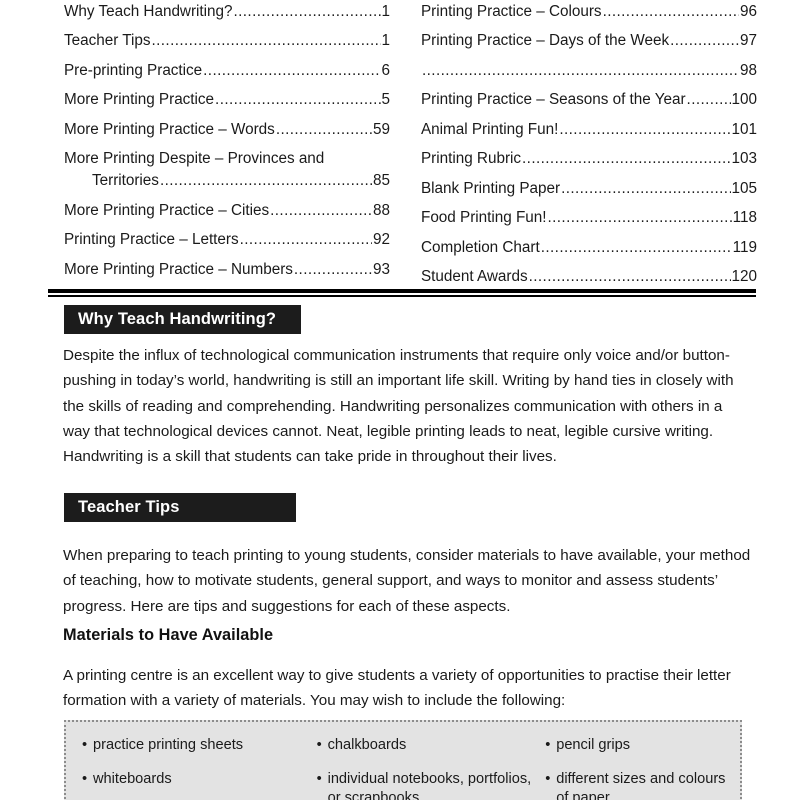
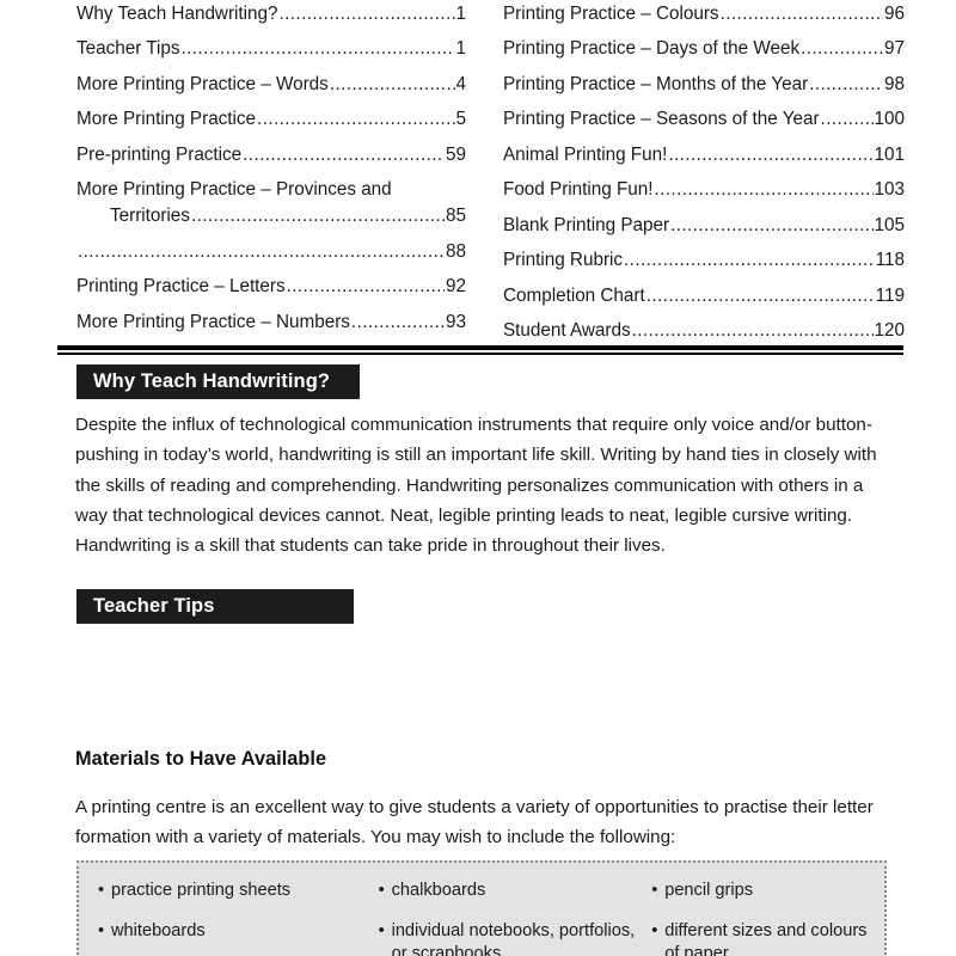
  Why Teach Handwriting?
  1
  Teacher Tips
  1
- Pre-printing Practice
+ More Printing Practice – Words
- 6
+ 4
  More Printing Practice
  5
- More Printing Practice – Words
+ Pre-printing Practice
  59
- More Printing Despite – Provinces and
+ More Printing Practice – Provinces and
  Territories
  85
- More Printing Practice – Cities
  88
  Printing Practice – Letters
  92
  More Printing Practice – Numbers
  93
  Printing Practice – Colours
  96
  Printing Practice – Days of the Week
  97
+ Printing Practice – Months of the Year
  98
  Printing Practice – Seasons of the Year
  100
  Animal Printing Fun!
  101
- Printing Rubric
+ Food Printing Fun!
  103
  Blank Printing Paper
  105
- Food Printing Fun!
+ Printing Rubric
  118
  Completion Chart
  119
  Student Awards
  120
  Why Teach Handwriting?
  Despite the influx of technological communication instruments that require only voice and/or button-pushing in today’s world, handwriting is still an important life skill. Writing by hand ties in closely with the skills of reading and comprehending. Handwriting personalizes communication with others in a way that technological devices cannot. Neat, legible printing leads to neat, legible cursive writing. Handwriting is a skill that students can take pride in throughout their lives.
  Teacher Tips
- When preparing to teach printing to young students, consider materials to have available, your method of teaching, how to motivate students, general support, and ways to monitor and assess students’ progress. Here are tips and suggestions for each of these aspects.
  Materials to Have Available
  A printing centre is an excellent way to give students a variety of opportunities to practise their letter formation with a variety of materials. You may wish to include the following:
  •
  practice printing sheets
  •
  whiteboards
  •
  chalkboards
  •
  individual notebooks, portfolios, or scrapbooks
  •
  pencil grips
  •
  different sizes and colours of paper
